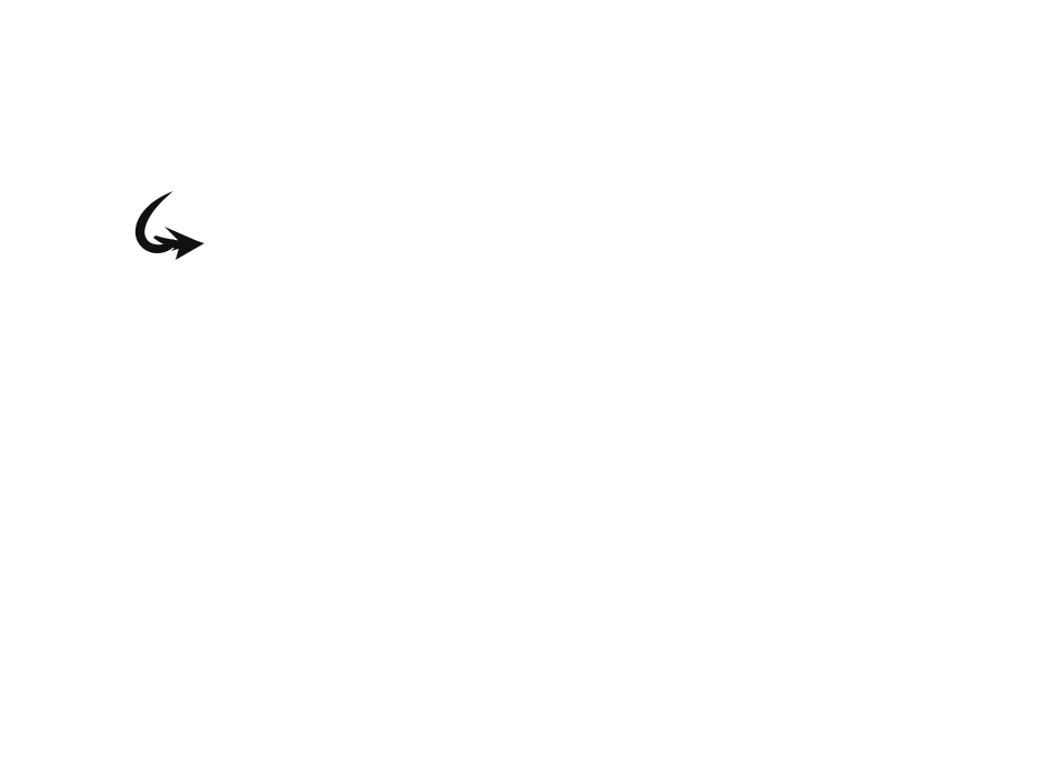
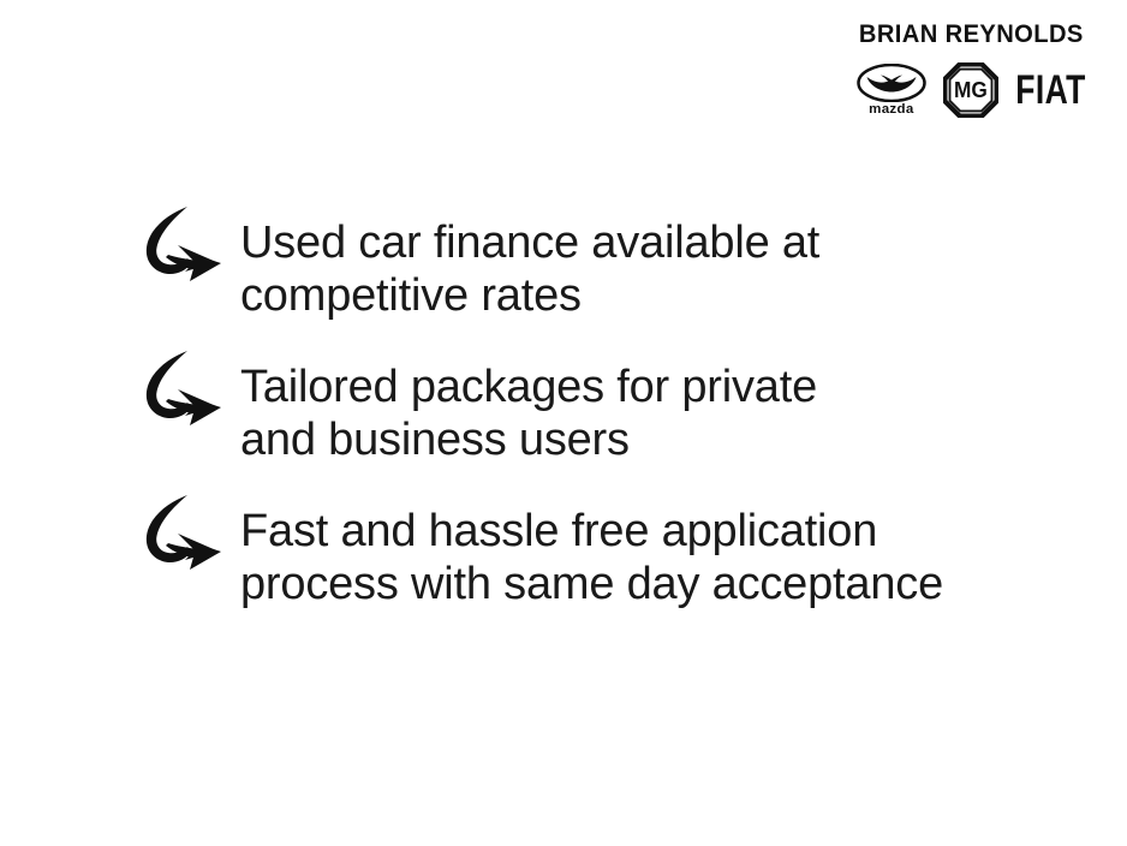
+ BRIAN REYNOLDS
+ mazda
+ MG
+ FIAT
+ Used car finance available at
+ competitive rates
+ Tailored packages for private
+ and business users
+ Fast and hassle free application
+ process with same day acceptance
